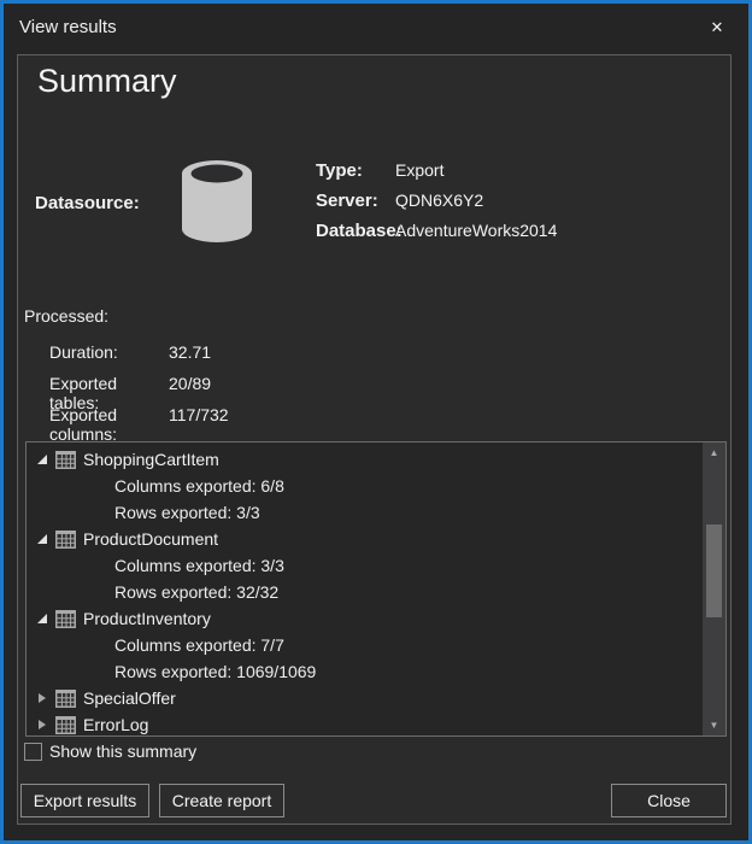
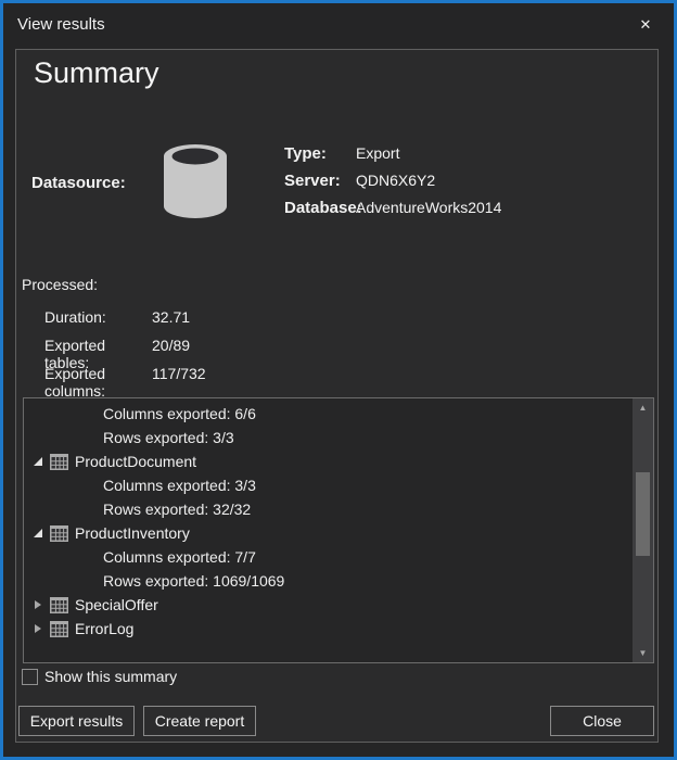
  View results
  ✕
  Summary
  Datasource:
  Type:
  Export
  Server:
  QDN6X6Y2
  Database
  AdventureWorks2014
  Processed:
  Duration:
  32.71
  Exported tables:
  20/89
  Exported columns:
  117/732
- ShoppingCartItem
- Columns exported: 6/8
+ Columns exported: 6/6
  Rows exported: 3/3
  ProductDocument
  Columns exported: 3/3
  Rows exported: 32/32
  ProductInventory
  Columns exported: 7/7
  Rows exported: 1069/1069
  SpecialOffer
  ErrorLog
  ▲
  ▼
  Show this summary
  Export results
  Create report
  Close
